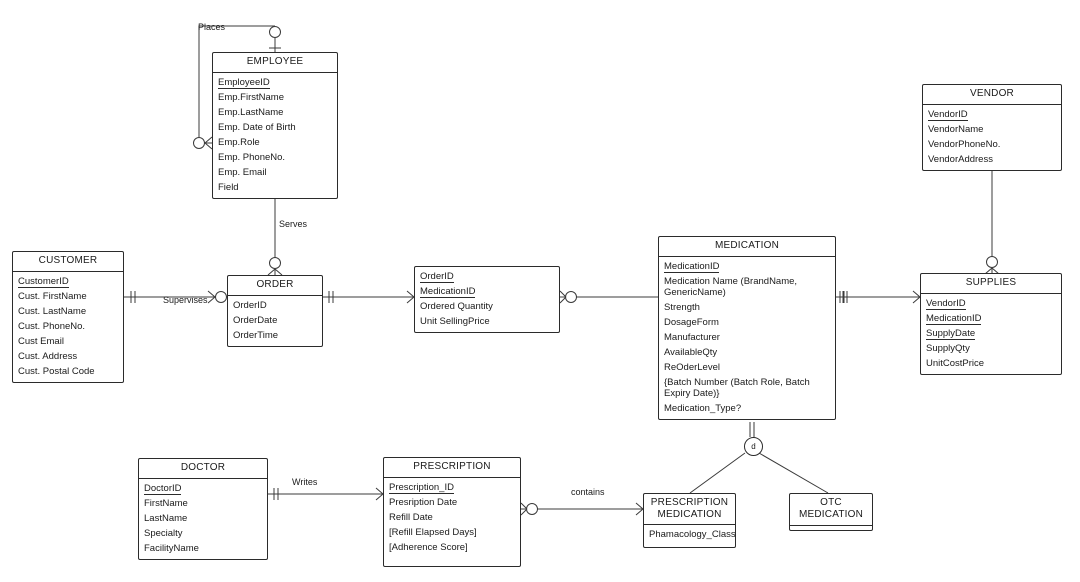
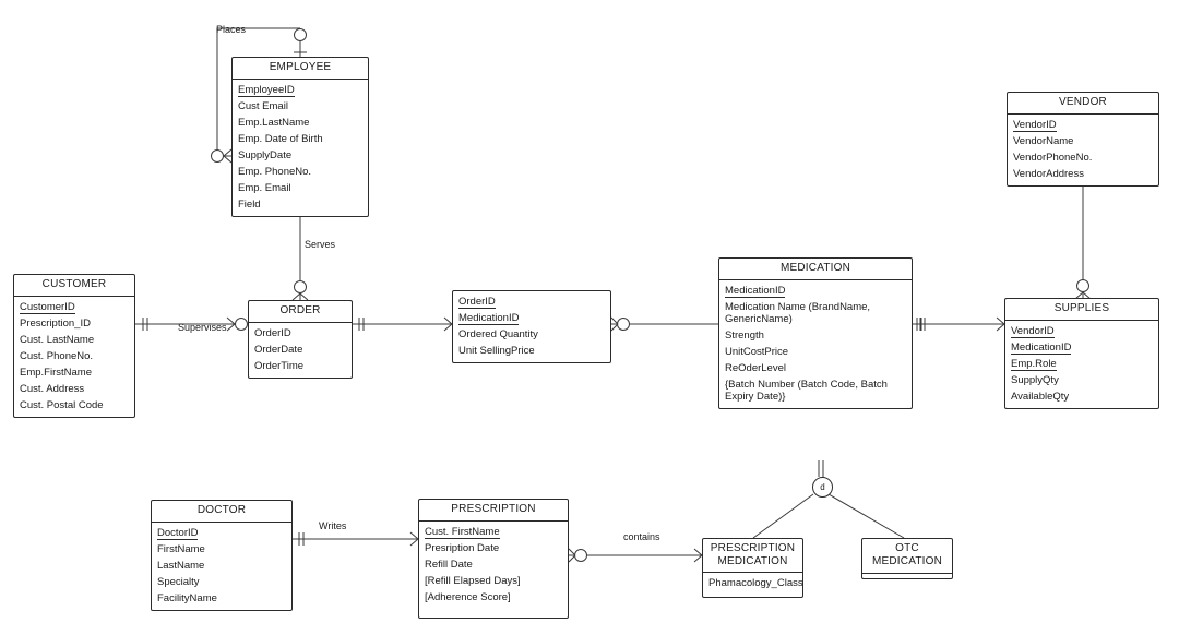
  EMPLOYEE
  EmployeeID
- Emp.FirstName
+ Cust Email
  Emp.LastName
  Emp. Date of Birth
- Emp.Role
+ SupplyDate
  Emp. PhoneNo.
  Emp. Email
  Field
  VENDOR
  VendorID
  VendorName
  VendorPhoneNo.
  VendorAddress
  CUSTOMER
  CustomerID
- Cust. FirstName
+ Prescription_ID
  Cust. LastName
  Cust. PhoneNo.
- Cust Email
+ Emp.FirstName
  Cust. Address
  Cust. Postal Code
  ORDER
  OrderID
  OrderDate
  OrderTime
  OrderID
  MedicationID
  Ordered Quantity
  Unit SellingPrice
  MEDICATION
  MedicationID
  Medication Name (BrandName, GenericName)
  Strength
- DosageForm
- Manufacturer
- AvailableQty
+ UnitCostPrice
  ReOderLevel
- {Batch Number (Batch Role, Batch Expiry Date)}
+ {Batch Number (Batch Code, Batch Expiry Date)}
- Medication_Type?
  SUPPLIES
  VendorID
  MedicationID
- SupplyDate
+ Emp.Role
  SupplyQty
- UnitCostPrice
+ AvailableQty
  DOCTOR
  DoctorID
  FirstName
  LastName
  Specialty
  FacilityName
  PRESCRIPTION
- Prescription_ID
+ Cust. FirstName
  Presription Date
  Refill Date
  [Refill Elapsed Days]
  [Adherence Score]
  PRESCRIPTION
  MEDICATION
  Phamacology_Class
  OTC MEDICATION
  Places
  Serves
  Supervises
  Writes
  contains
  d
